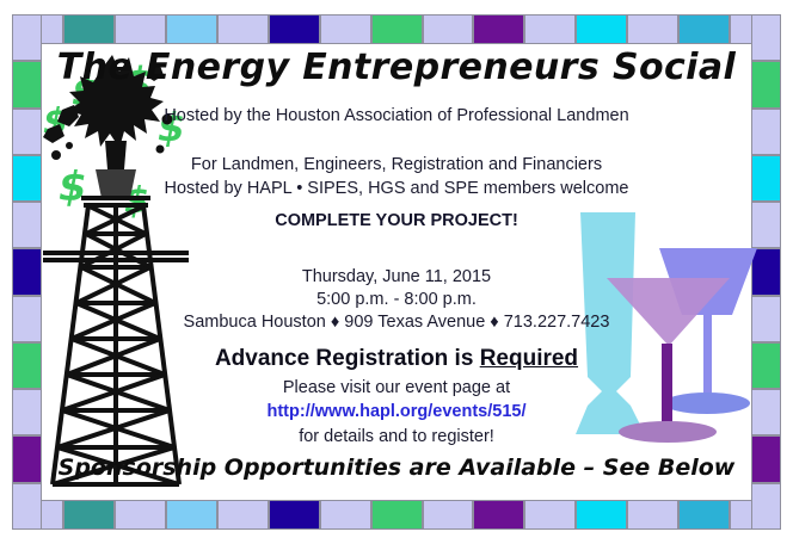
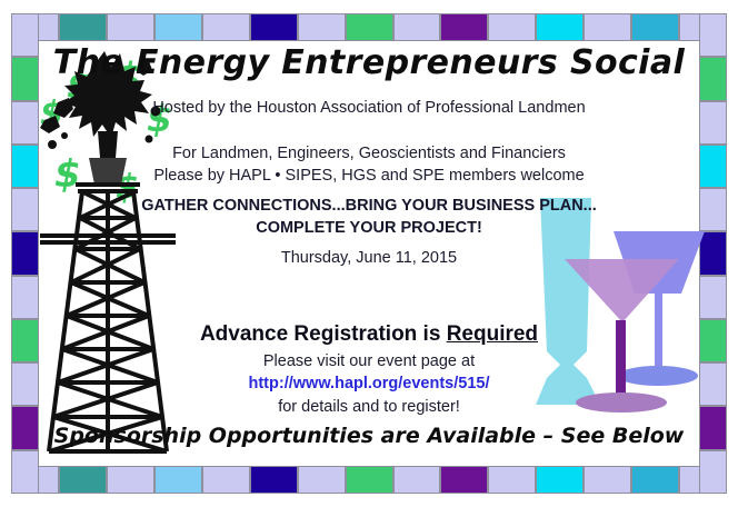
  $
  $
  $
  $
  The Energy Entrepreneurs Social
  Hosted by the Houston Association of Professional Landmen
- For Landmen, Engineers, Registration and Financiers
+ For Landmen, Engineers, Geoscientists and Financiers
- Hosted by HAPL • SIPES, HGS and SPE members welcome
+ Please by HAPL • SIPES, HGS and SPE members welcome
+ GATHER CONNECTIONS...BRING YOUR BUSINESS PLAN...
  COMPLETE YOUR PROJECT!
  Thursday, June 11, 2015
- 5:00 p.m. - 8:00 p.m.
- Sambuca Houston ♦ 909 Texas Avenue ♦ 713.227.7423
  Advance Registration is Required
  Please visit our event page at
  http://www.hapl.org/events/515/
  for details and to register!
  Sponsorship Opportunities are Available – See Below
